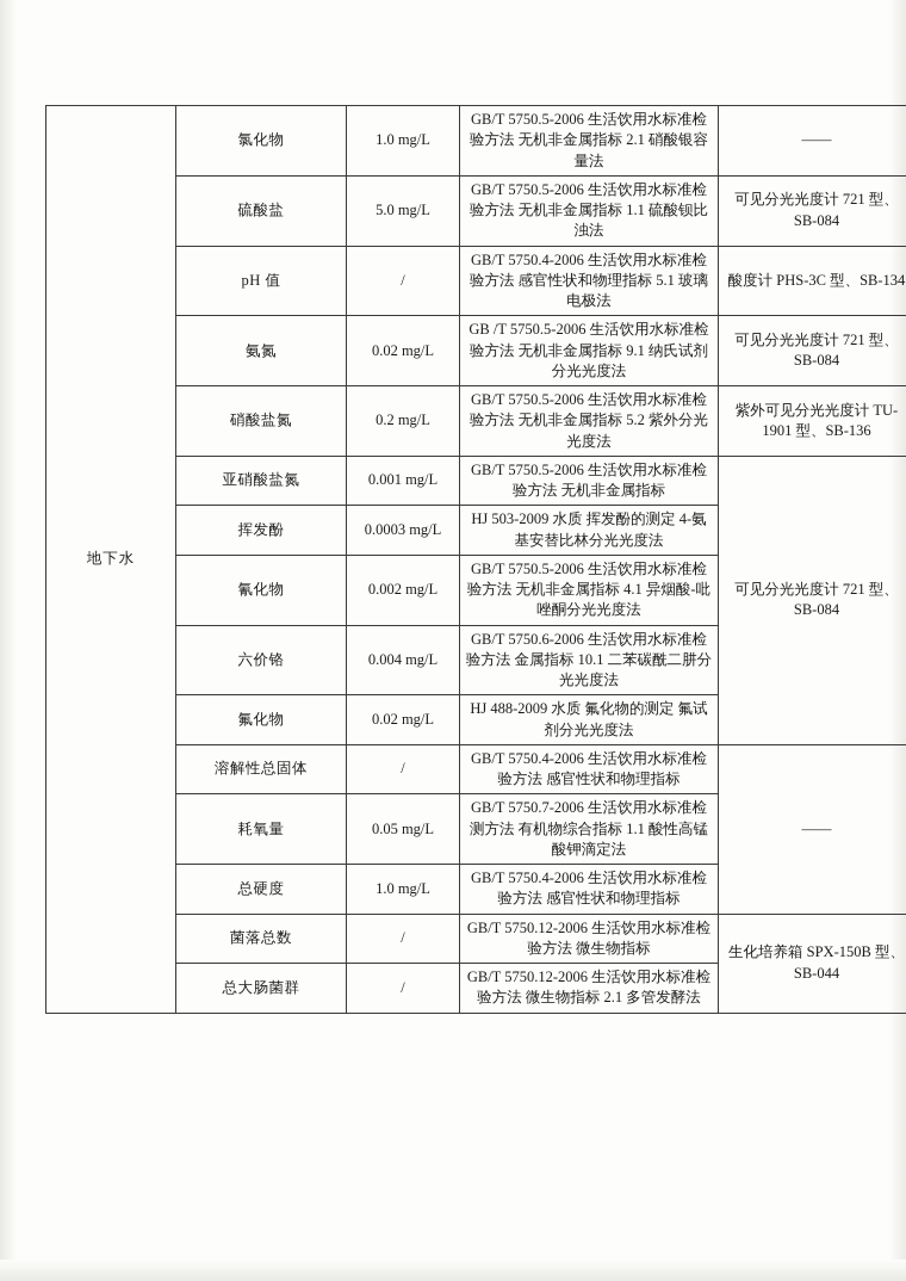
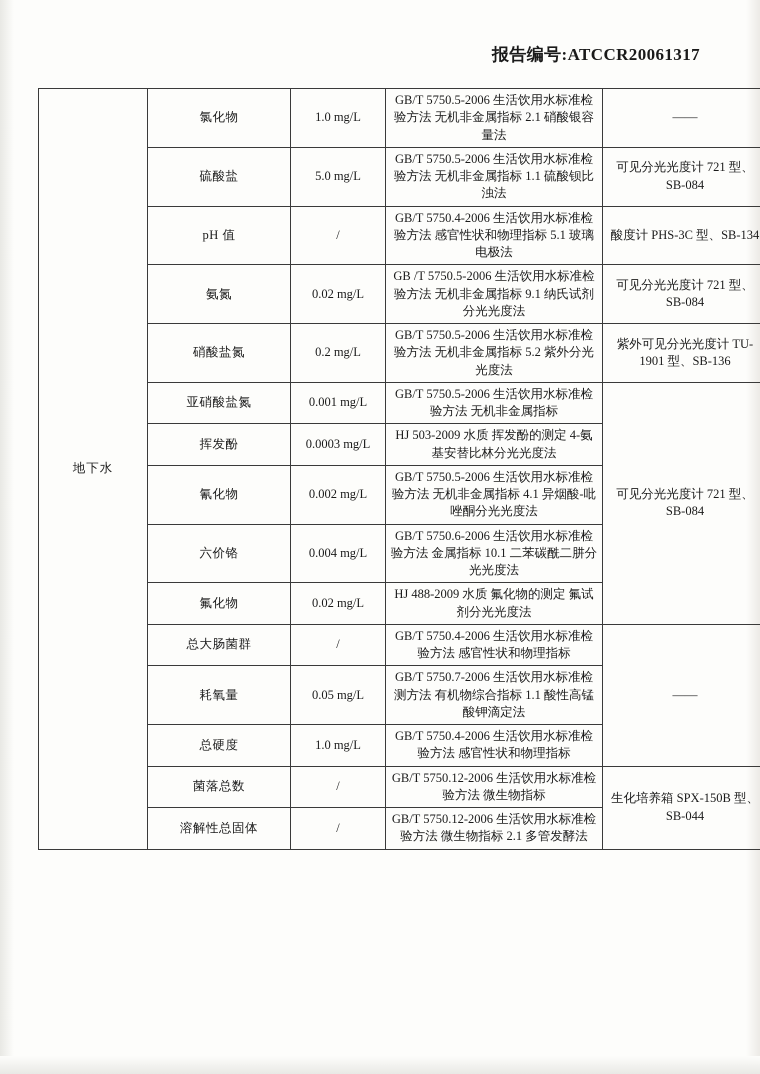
+ 报告编号:ATCCR20061317
  地下水	氯化物	1.0 mg/L	GB/T 5750.5-2006 生活饮用水标准检验方法 无机非金属指标 2.1 硝酸银容量法	——
  硫酸盐	5.0 mg/L	GB/T 5750.5-2006 生活饮用水标准检验方法 无机非金属指标 1.1 硫酸钡比浊法	可见分光光度计 721 型、SB-084
  pH 值	/	GB/T 5750.4-2006 生活饮用水标准检验方法 感官性状和物理指标 5.1 玻璃电极法	酸度计 PHS-3C 型、SB-134
  氨氮	0.02 mg/L	GB /T 5750.5-2006 生活饮用水标准检验方法 无机非金属指标 9.1 纳氏试剂分光光度法	可见分光光度计 721 型、SB-084
  硝酸盐氮	0.2 mg/L	GB/T 5750.5-2006 生活饮用水标准检验方法 无机非金属指标 5.2 紫外分光光度法	紫外可见分光光度计 TU-1901 型、SB-136
  亚硝酸盐氮	0.001 mg/L	GB/T 5750.5-2006 生活饮用水标准检验方法 无机非金属指标	可见分光光度计 721 型、SB-084
  挥发酚	0.0003 mg/L	HJ 503-2009 水质 挥发酚的测定 4-氨基安替比林分光光度法
  氰化物	0.002 mg/L	GB/T 5750.5-2006 生活饮用水标准检验方法 无机非金属指标 4.1 异烟酸-吡唑酮分光光度法
  六价铬	0.004 mg/L	GB/T 5750.6-2006 生活饮用水标准检验方法 金属指标 10.1 二苯碳酰二肼分光光度法
  氟化物	0.02 mg/L	HJ 488-2009 水质 氟化物的测定 氟试剂分光光度法
- 溶解性总固体	/	GB/T 5750.4-2006 生活饮用水标准检验方法 感官性状和物理指标	——
+ 总大肠菌群	/	GB/T 5750.4-2006 生活饮用水标准检验方法 感官性状和物理指标	——
  耗氧量	0.05 mg/L	GB/T 5750.7-2006 生活饮用水标准检测方法 有机物综合指标 1.1 酸性高锰酸钾滴定法
  总硬度	1.0 mg/L	GB/T 5750.4-2006 生活饮用水标准检验方法 感官性状和物理指标
  菌落总数	/	GB/T 5750.12-2006 生活饮用水标准检验方法 微生物指标	生化培养箱 SPX-150B 型、SB-044
- 总大肠菌群	/	GB/T 5750.12-2006 生活饮用水标准检验方法 微生物指标 2.1 多管发酵法
+ 溶解性总固体	/	GB/T 5750.12-2006 生活饮用水标准检验方法 微生物指标 2.1 多管发酵法
